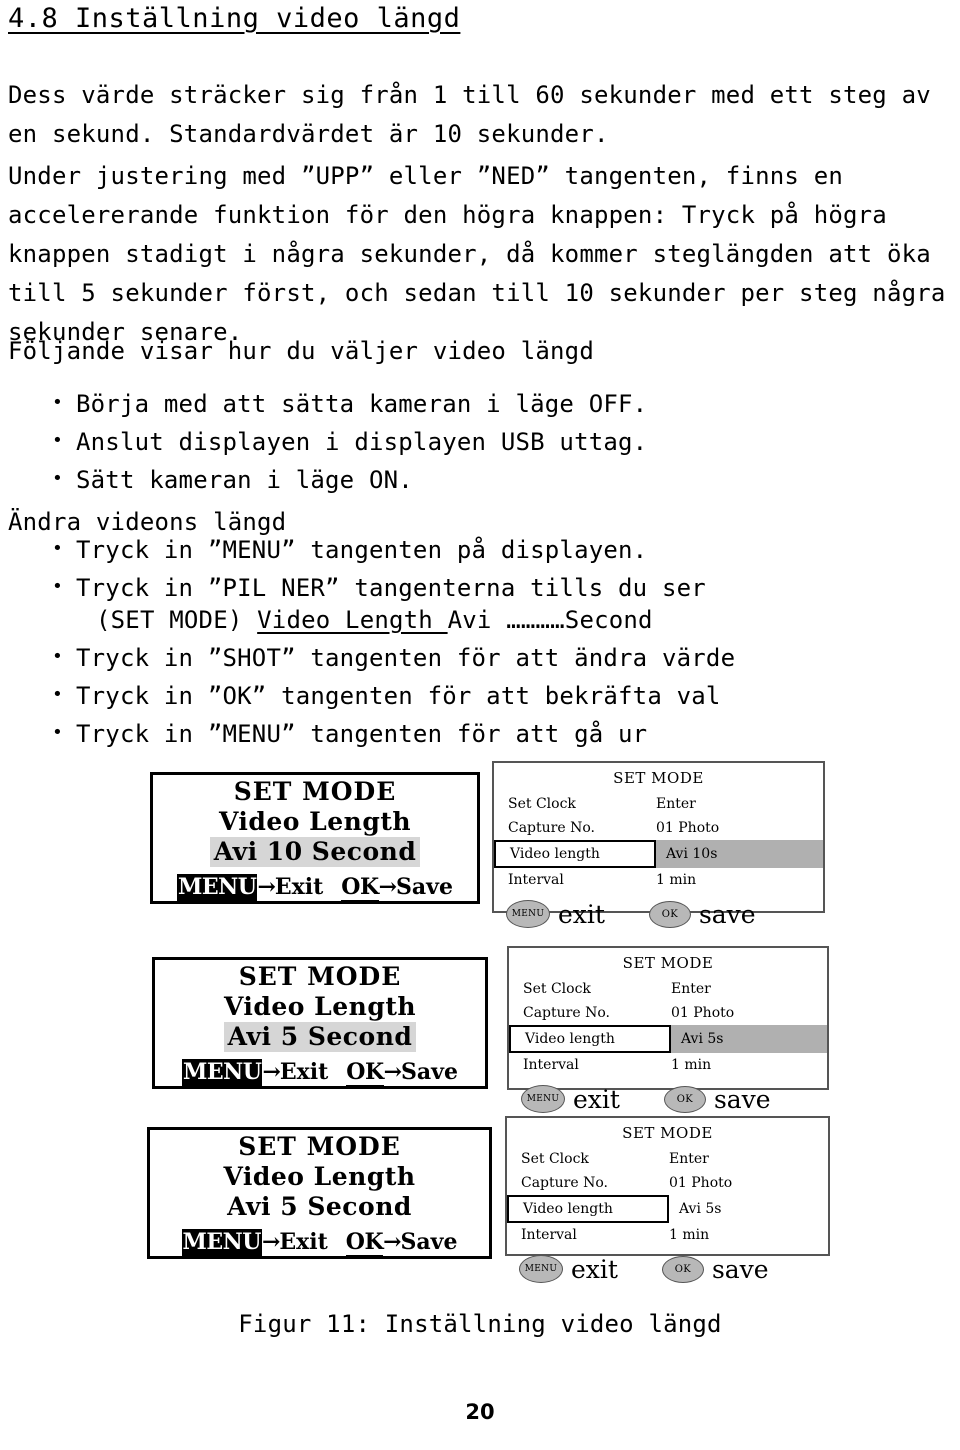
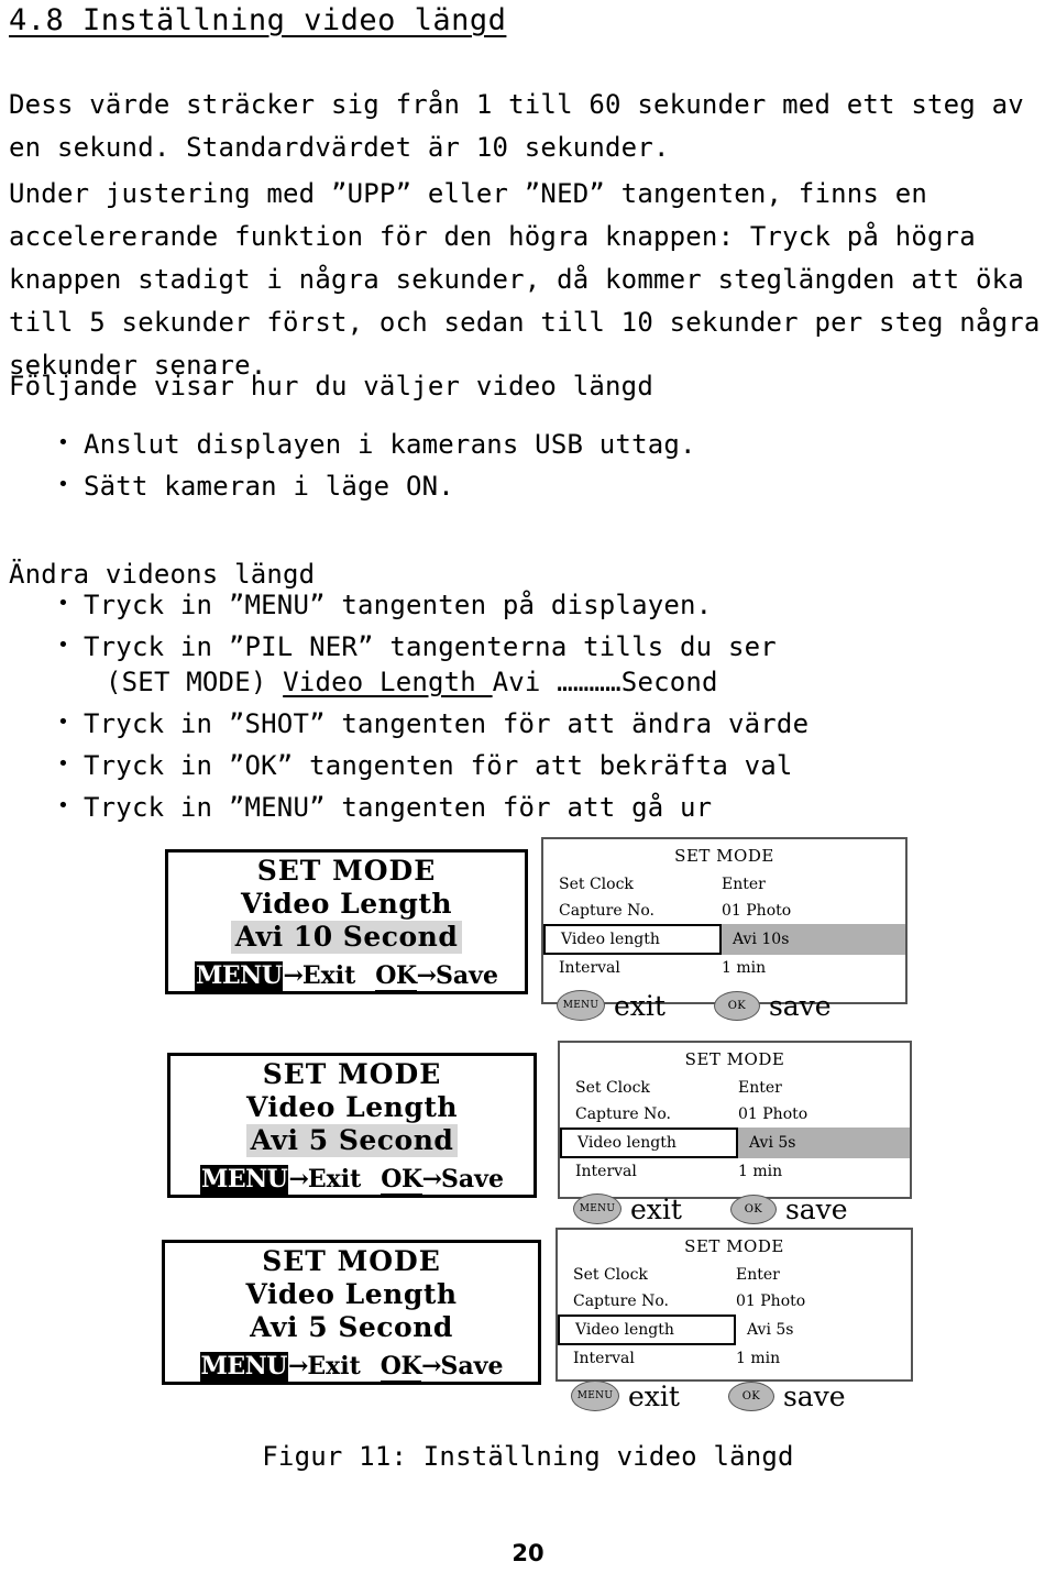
  4.8 Inställning video längd
  Dess värde sträcker sig från 1 till 60 sekunder med ett steg av en sekund. Standardvärdet är 10 sekunder.
  Under justering med ”UPP” eller ”NED” tangenten, finns en accelererande funktion för den högra knappen: Tryck på högra knappen stadigt i några sekunder, då kommer steglängden att öka till 5 sekunder först, och sedan till 10 sekunder per steg några sekunder senare.
  Följande visar hur du väljer video längd
- Börja med att sätta kameran i läge OFF.
- Anslut displayen i displayen USB uttag.
+ Anslut displayen i kamerans USB uttag.
  Sätt kameran i läge ON.
  Ändra videons längd
  Tryck in ”MENU” tangenten på displayen.
  Tryck in ”PIL NER” tangenterna tills du ser
  (SET MODE) Video Length Avi …………Second
  Tryck in ”SHOT” tangenten för att ändra värde
  Tryck in ”OK” tangenten för att bekräfta val
  Tryck in ”MENU” tangenten för att gå ur
  SET MODE
  Video Length
  Avi 10 Second
  MENU→Exit OK→Save
  SET MODE
  Set Clock
  Enter
  Capture No.
  01 Photo
  Video length
  Avi 10s
  Interval
  1 min
  MENU
  exit
  OK
  save
  SET MODE
  Video Length
  Avi 5 Second
  MENU→Exit OK→Save
  SET MODE
  Set Clock
  Enter
  Capture No.
  01 Photo
  Video length
  Avi 5s
  Interval
  1 min
  MENU
  exit
  OK
  save
  SET MODE
  Video Length
  Avi 5 Second
  MENU→Exit OK→Save
  SET MODE
  Set Clock
  Enter
  Capture No.
  01 Photo
  Video length
  Avi 5s
  Interval
  1 min
  MENU
  exit
  OK
  save
  Figur 11: Inställning video längd
  20
